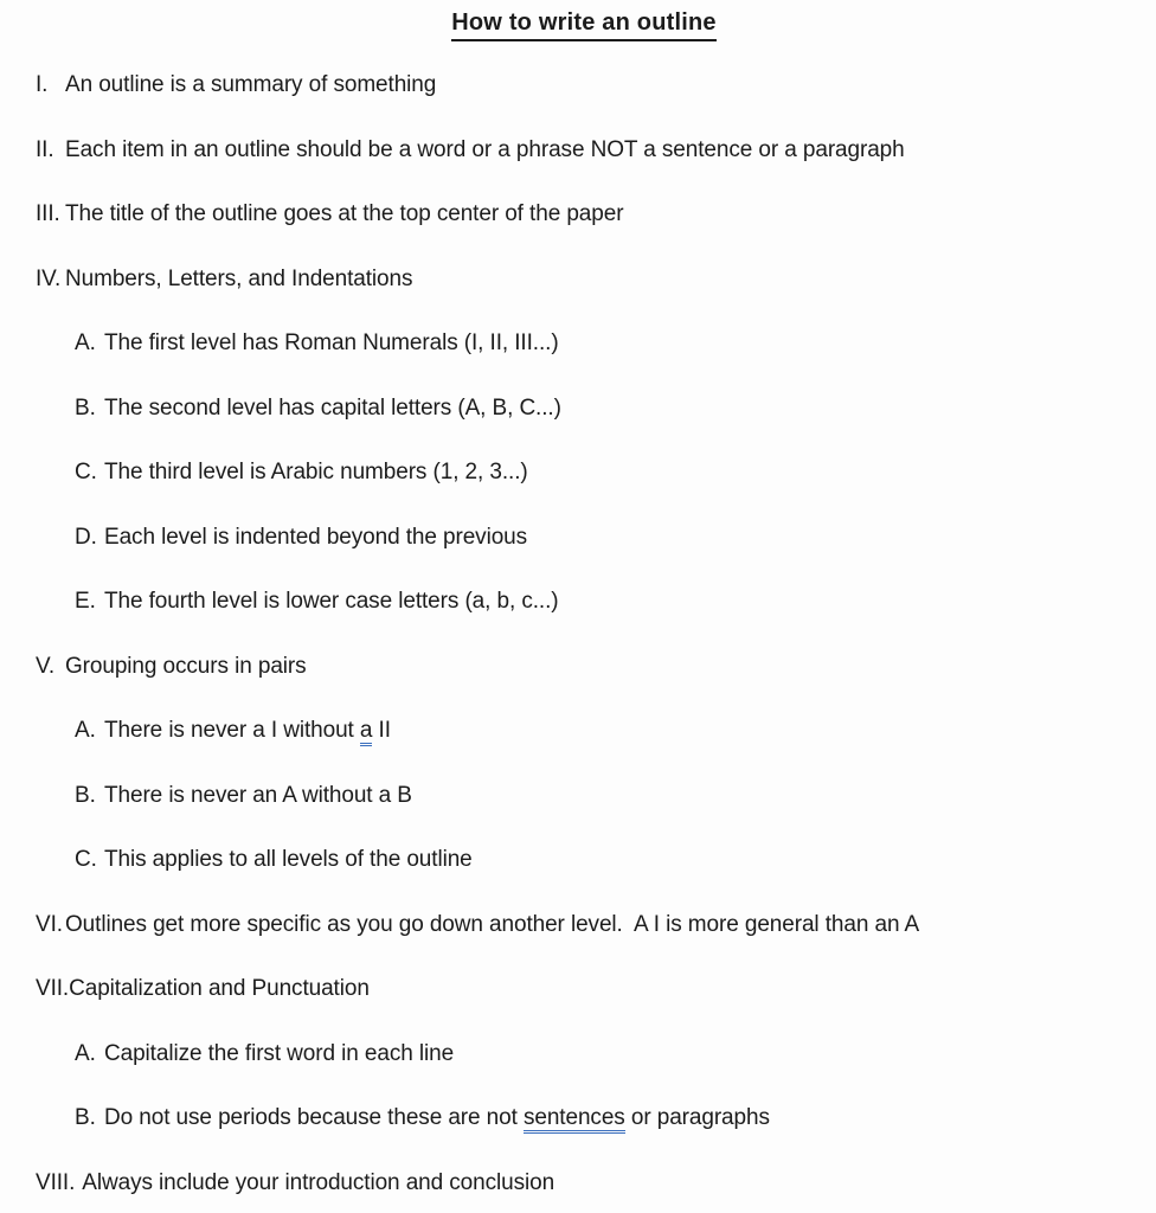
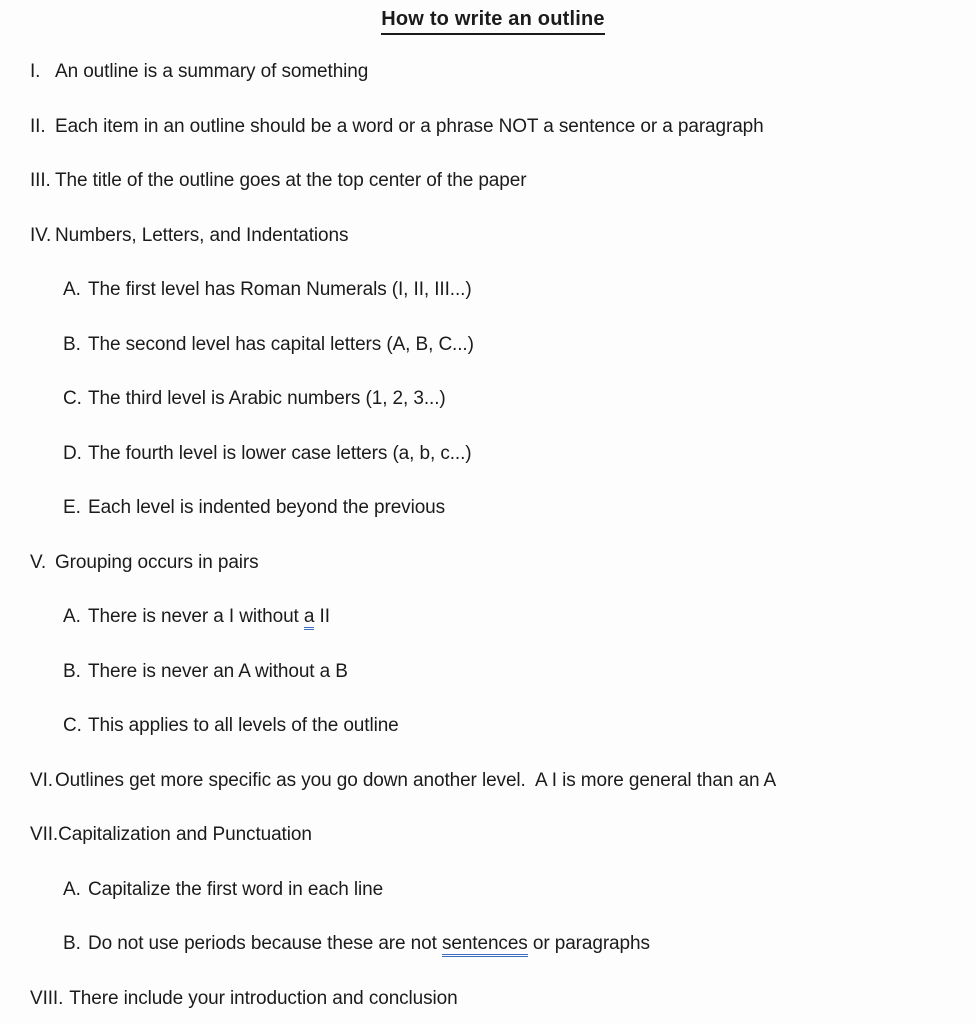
  How to write an outline
  I.
  An outline is a summary of something
  II.
  Each item in an outline should be a word or a phrase NOT a sentence or a paragraph
  III.
  The title of the outline goes at the top center of the paper
  IV.
  Numbers, Letters, and Indentations
  A.
  The first level has Roman Numerals (I, II, III...)
  B.
  The second level has capital letters (A, B, C...)
  C.
  The third level is Arabic numbers (1, 2, 3...)
  D.
- Each level is indented beyond the previous
+ The fourth level is lower case letters (a, b, c...)
  E.
- The fourth level is lower case letters (a, b, c...)
+ Each level is indented beyond the previous
  V.
  Grouping occurs in pairs
  A.
  There is never a I without a II
  B.
  There is never an A without a B
  C.
  This applies to all levels of the outline
  VI.
  Outlines get more specific as you go down another level. A I is more general than an A
  VII.
  Capitalization and Punctuation
  A.
  Capitalize the first word in each line
  B.
  Do not use periods because these are not sentences or paragraphs
  VIII.
- Always include your introduction and conclusion
+ There include your introduction and conclusion
